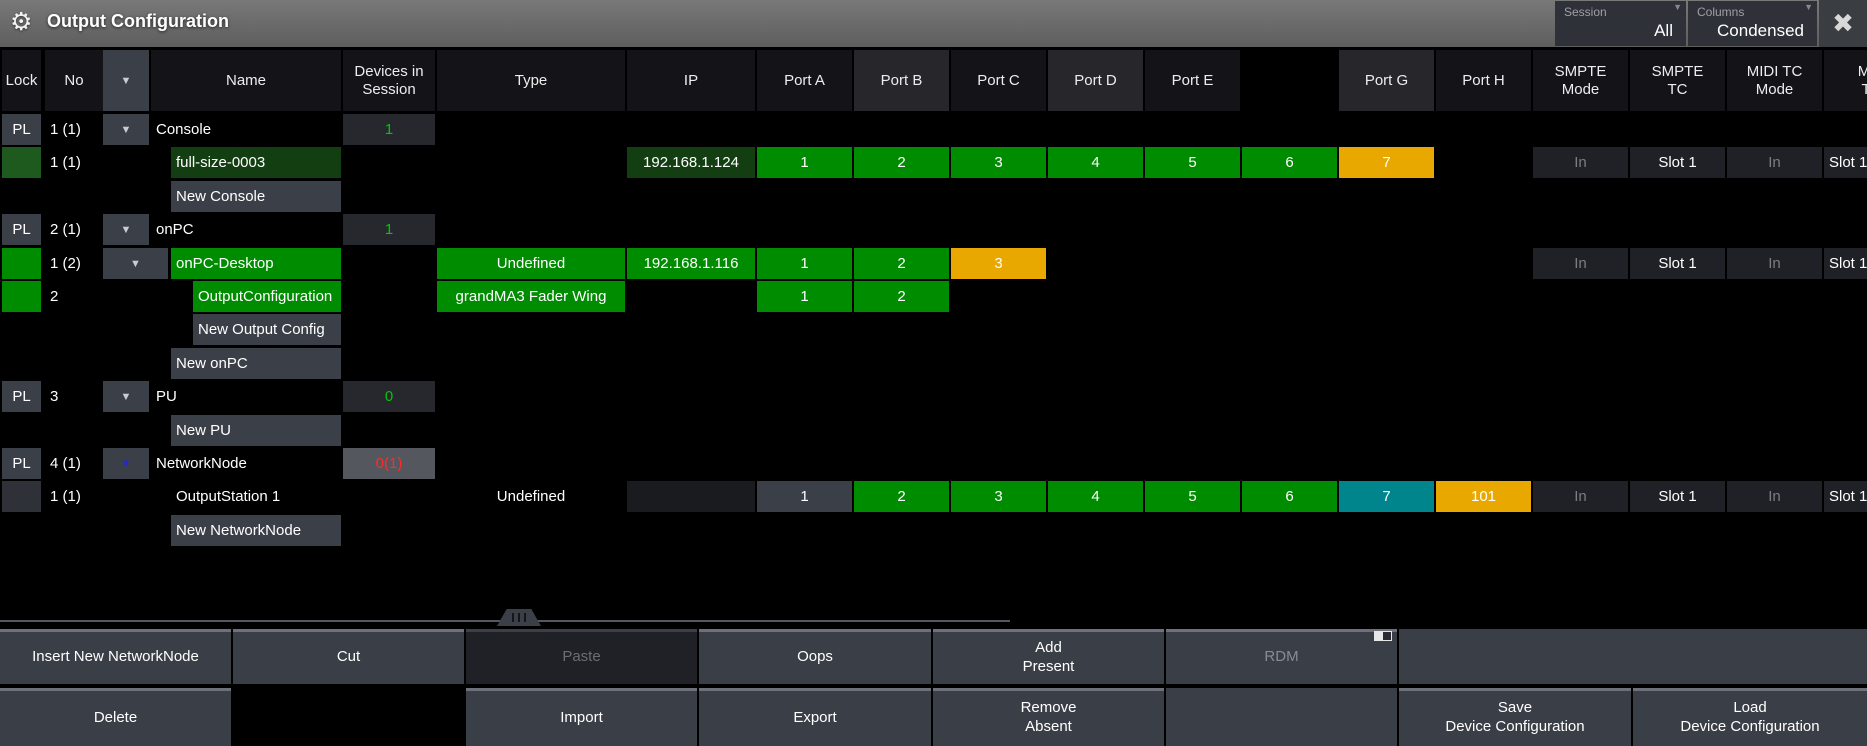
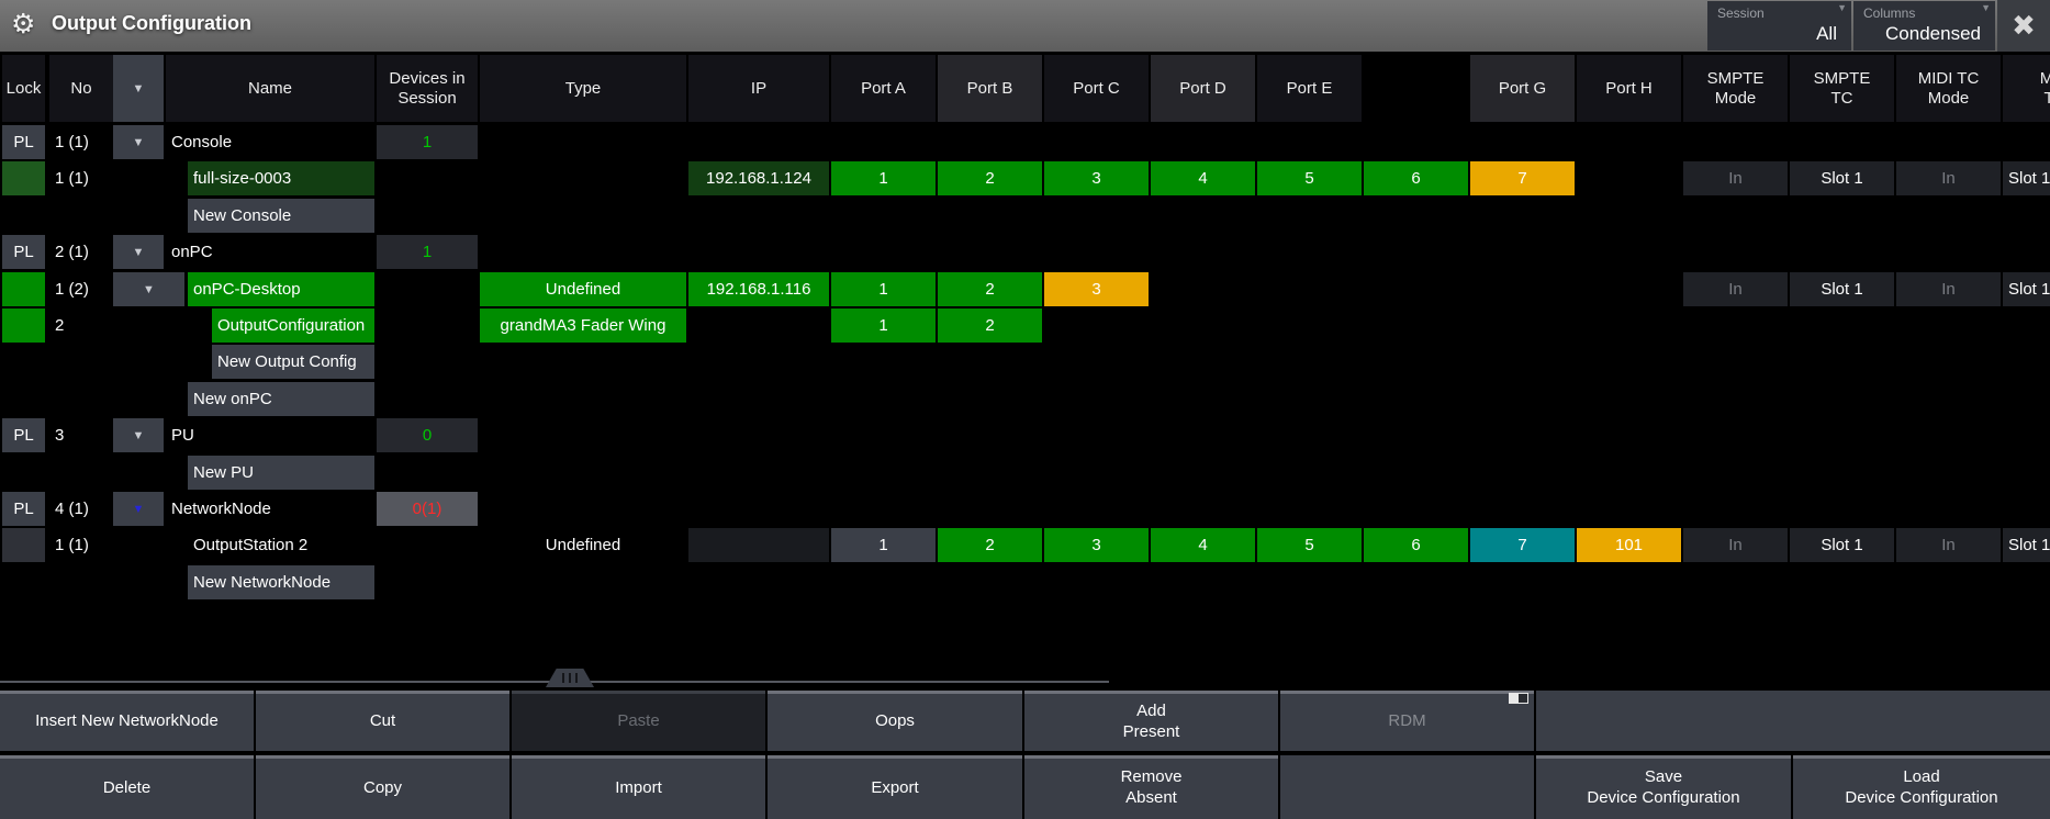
  ⚙
  Output Configuration
  Session
  All
  ▼
  Columns
  Condensed
  ▼
  ✖
  Lock
  No
  ▼
  Name
  Devices in
  Session
  Type
  IP
  Port A
  Port B
  Port C
  Port D
  Port E
  Port G
  Port H
  SMPTE
  Mode
  SMPTE
  TC
  MIDI TC
  Mode
  PL
  1 (1)
  ▼
  Console
  1
  1 (1)
  full-size-0003
  192.168.1.124
  1
  2
  3
  4
  5
  6
  7
  In
  Slot 1
  In
  Slot 1
  New Console
  PL
  2 (1)
  ▼
  onPC
  1
  1 (2)
  ▼
  onPC-Desktop
  Undefined
  192.168.1.116
  1
  2
  3
  In
  Slot 1
  In
  Slot 1
  2
  OutputConfiguration
  grandMA3 Fader Wing
  1
  2
  New Output Config
  New onPC
  PL
  3
  ▼
  PU
  0
  New PU
  PL
  4 (1)
  ▼
  NetworkNode
  0(1)
  1 (1)
- OutputStation 1
+ OutputStation 2
  Undefined
  1
  2
  3
  4
  5
  6
  7
  101
  In
  Slot 1
  In
  Slot 1
  New NetworkNode
  Insert New NetworkNode
  Cut
  Paste
  Oops
  Add
  Present
  RDM
  Delete
+ Copy
  Import
  Export
  Remove
  Absent
  Save
  Device Configuration
  Load
  Device Configuration
